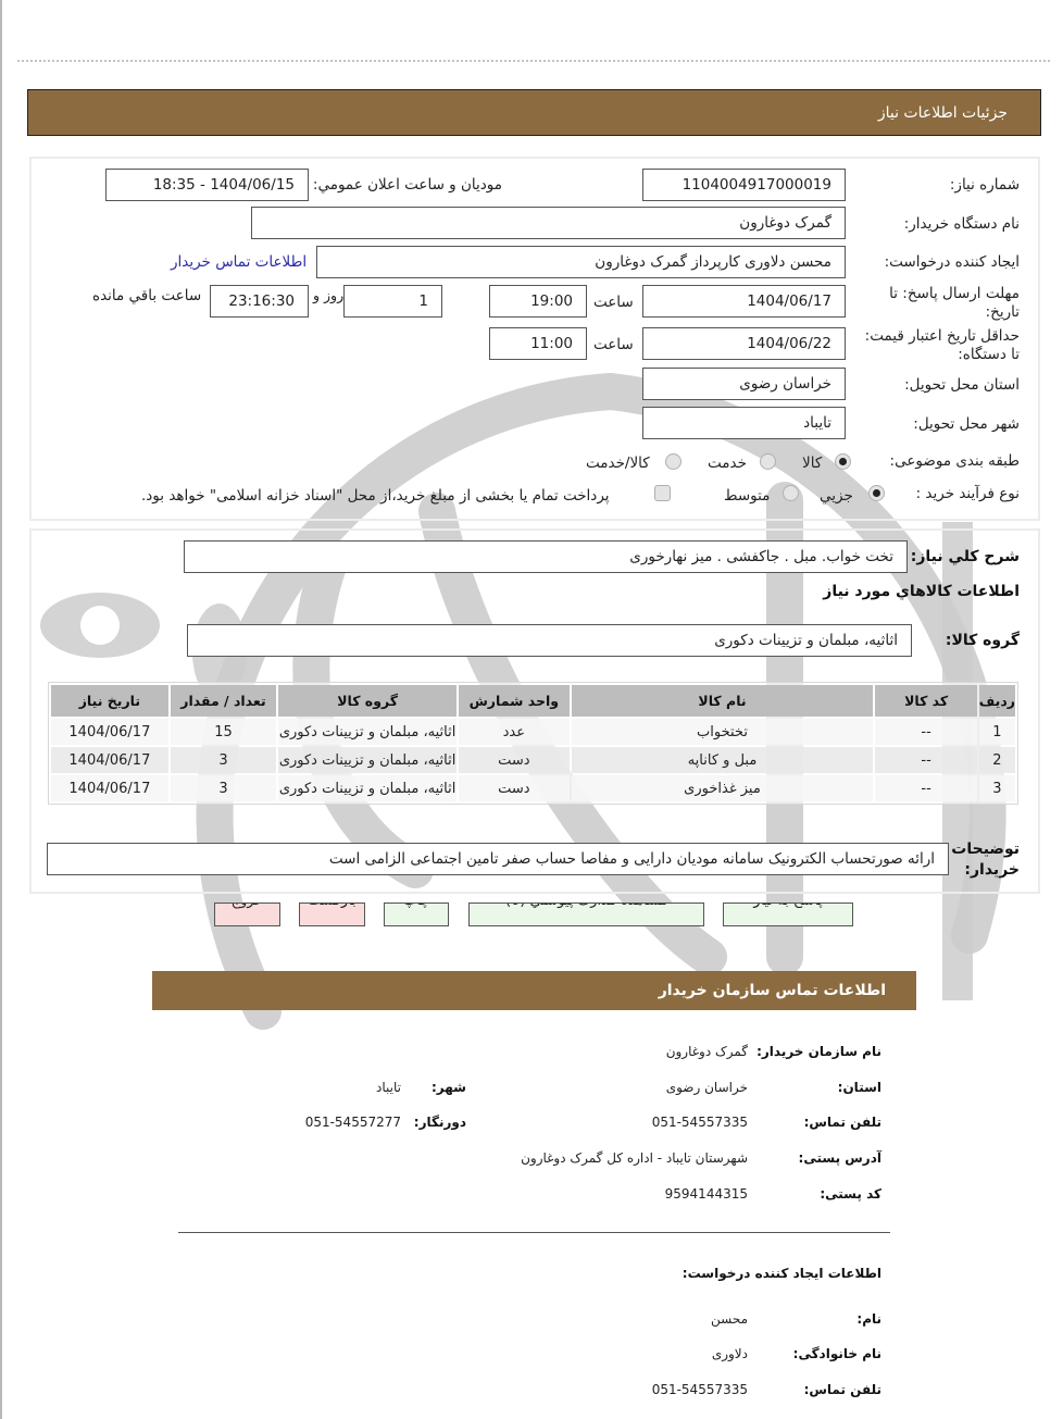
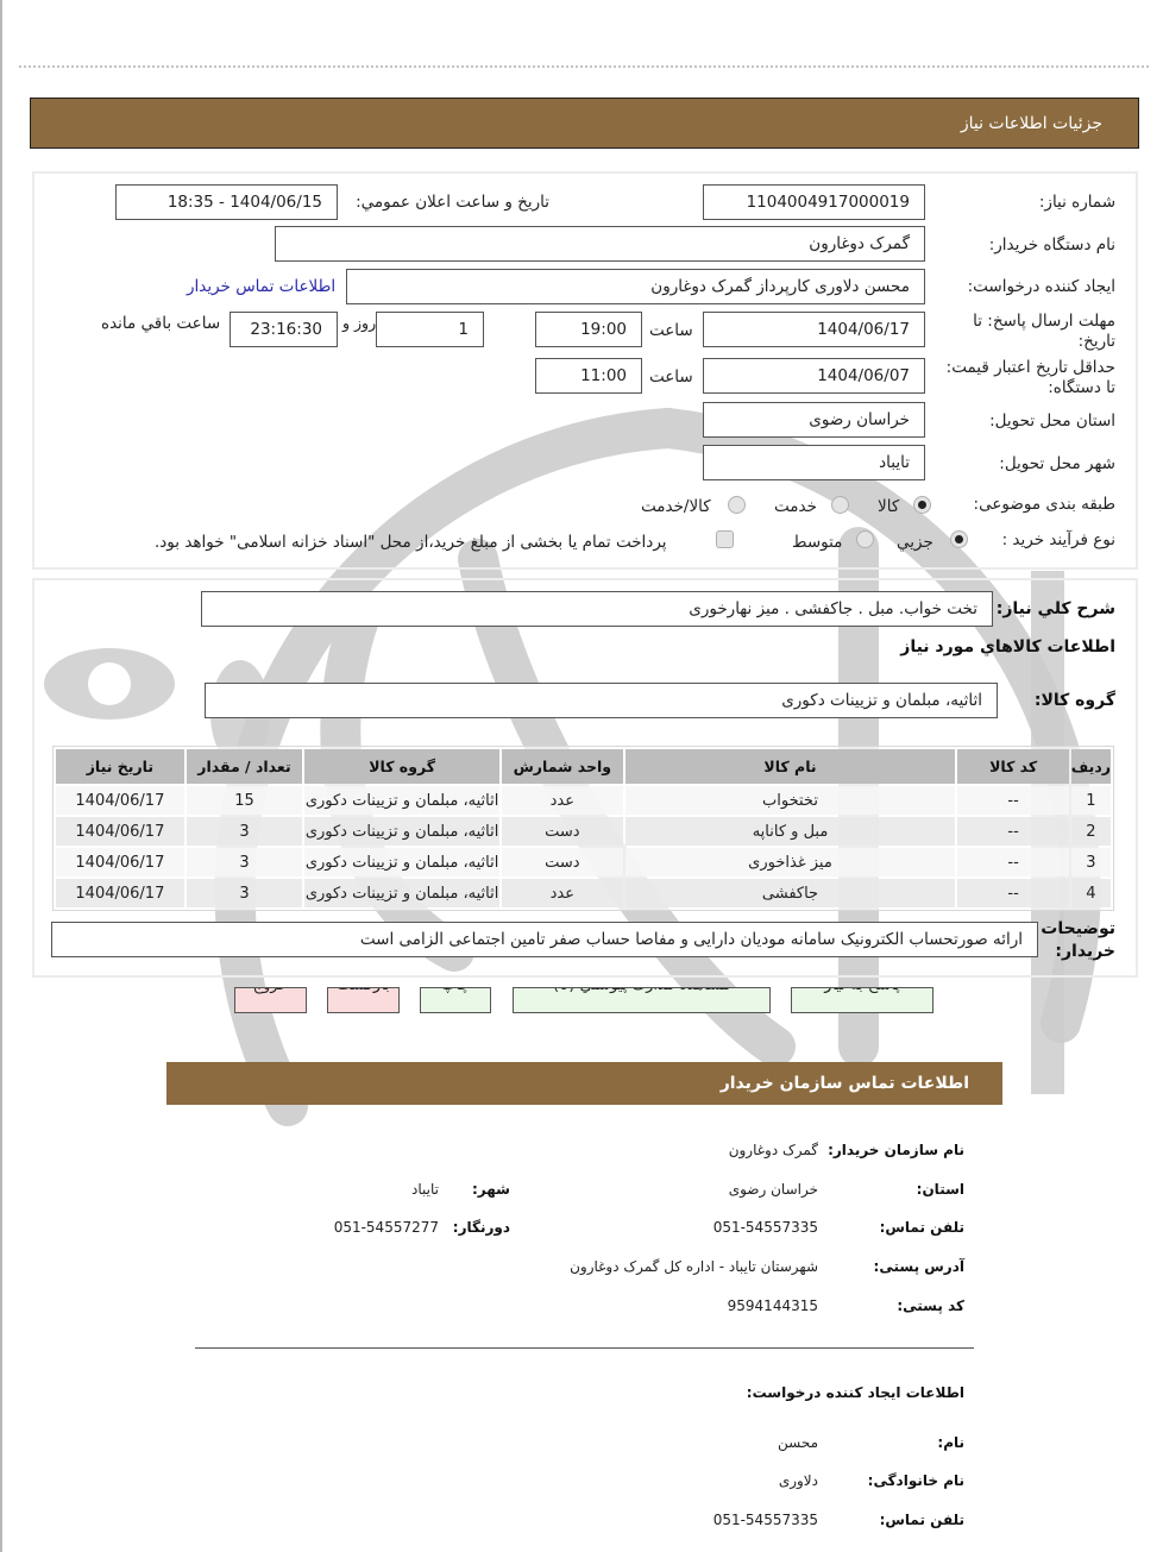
  جزئيات اطلاعات نياز
  شماره نیاز:
  1104004917000019
- مودیان و ساعت اعلان عمومي:
+ تاريخ و ساعت اعلان عمومي:
  1404/06/15 - 18:35
  نام دستگاه خریدار:
  گمرک دوغارون
  ایجاد کننده درخواست:
  محسن دلاوری کارپرداز گمرک دوغارون
  اطلاعات تماس خریدار
  مهلت ارسال پاسخ: تا تاریخ:
  1404/06/17
  ساعت
  19:00
  1
  روز و
  23:16:30
  ساعت باقي مانده
  حداقل تاریخ اعتبار قیمت: تا دستگاه:
- 1404/06/22
+ 1404/06/07
  ساعت
  11:00
  استان محل تحویل:
  خراسان رضوی
  شهر محل تحویل:
  تایباد
  طبقه بندی موضوعی:
  کالا
  خدمت
  کالا/خدمت
  نوع فرآیند خرید :
  جزيي
  متوسط
  پرداخت تمام یا بخشی از مبلغ خرید،از محل "اسناد خزانه اسلامی" خواهد بود.
  شرح كلي نياز:
  تخت خواب. مبل . جاکفشی . میز نهارخوری
  اطلاعات كالاهاي مورد نياز
  گروه کالا:
  اثاثیه، مبلمان و تزیینات دکوری
  رديف	کد کالا	نام کالا	واحد شمارش	گروه کالا	تعداد / مقدار	تاریخ نیاز
  1	--	تختخواب	عدد	اثاثیه، مبلمان و تزیینات دکوری	15	1404/06/17
  2	--	مبل و کاناپه	دست	اثاثیه، مبلمان و تزیینات دکوری	3	1404/06/17
  3	--	میز غذاخوری	دست	اثاثیه، مبلمان و تزیینات دکوری	3	1404/06/17
+ 4	--	جاکفشی	عدد	اثاثیه، مبلمان و تزیینات دکوری	3	1404/06/17
  توضیحات خریدار:
  ارائه صورتحساب الکترونیک سامانه مودیان دارایی و مفاصا حساب صفر تامین اجتماعی الزامی است
  اطلاعات تماس سازمان خریدار
  نام سازمان خریدار:
  گمرک دوغارون
  استان:
  خراسان رضوی
  شهر:
  تایباد
  تلفن تماس:
  051-54557335
  دورنگار:
  051-54557277
  آدرس پستی:
  شهرستان تایباد - اداره کل گمرک دوغارون
  کد پستی:
  9594144315
  اطلاعات ایجاد کننده درخواست:
  نام:
  محسن
  نام خانوادگی:
  دلاوری
  تلفن تماس:
  051-54557335
